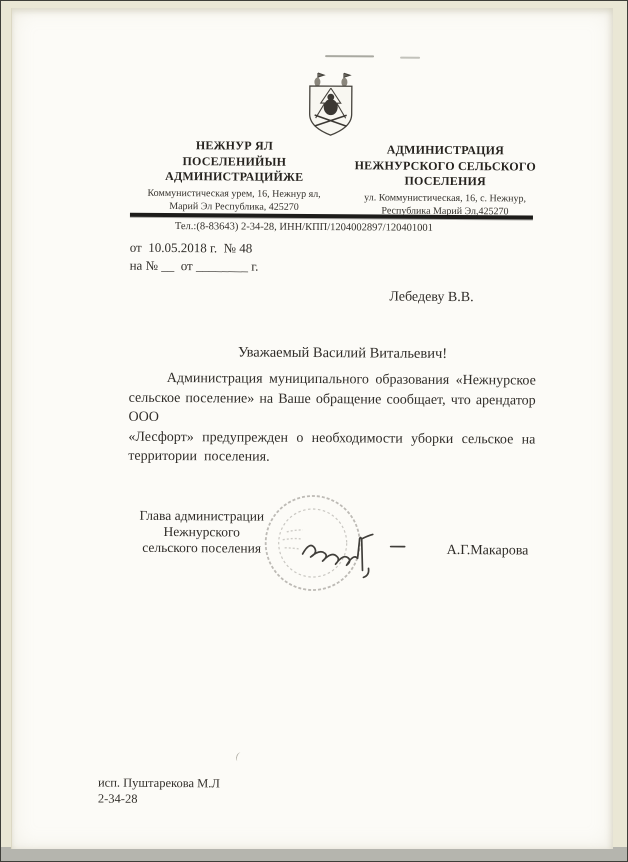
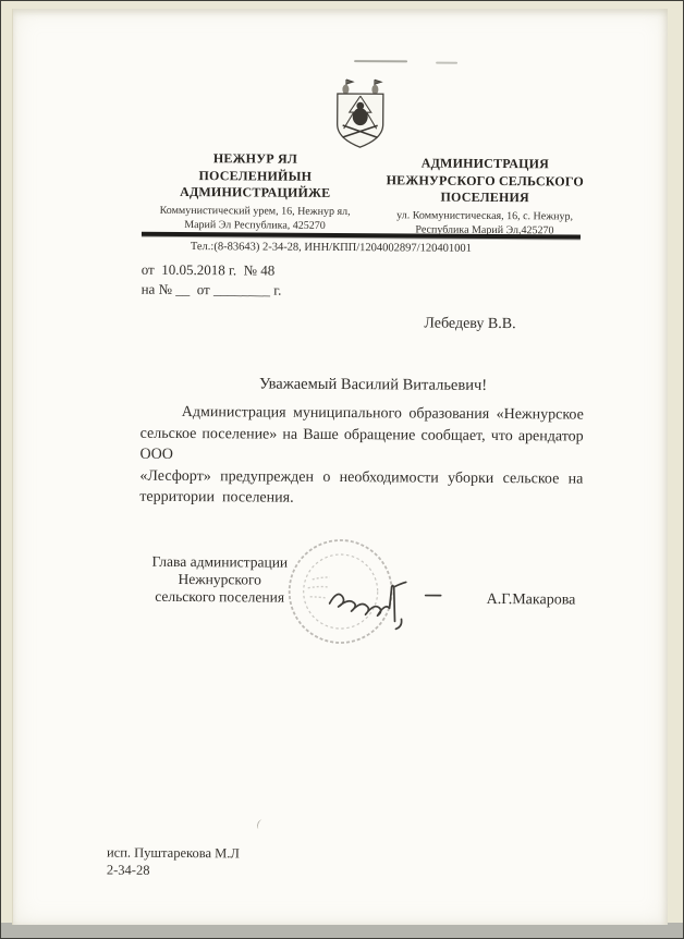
  НЕЖНУР ЯЛ
  ПОСЕЛЕНИЙЫН
  АДМИНИСТРАЦИЙЖЕ
- Коммунистическая урем, 16, Нежнур ял,
+ Коммунистический урем, 16, Нежнур ял,
  Марий Эл Республика, 425270
  АДМИНИСТРАЦИЯ
  НЕЖНУРСКОГО СЕЛЬСКОГО
  ПОСЕЛЕНИЯ
  ул. Коммунистическая, 16, с. Нежнур,
  Республика Марий Эл,425270
  Тел.:(8-83643) 2-34-28, ИНН/КПП/1204002897/120401001
  от 10.05.2018 г. № 48
  на № __ от ________ г.
  Лебедеву В.В.
  Уважаемый Василий Витальевич!
  Администрация муниципального образования «Нежнурское
  сельское поселение» на Ваше обращение сообщает, что арендатор ООО
  «Лесфорт» предупрежден о необходимости уборки сельское на
  территории поселения.
  Глава администрации
  Нежнурского
  сельского поселения
  А.Г.Макарова
  исп. Пуштарекова М.Л
  2-34-28
